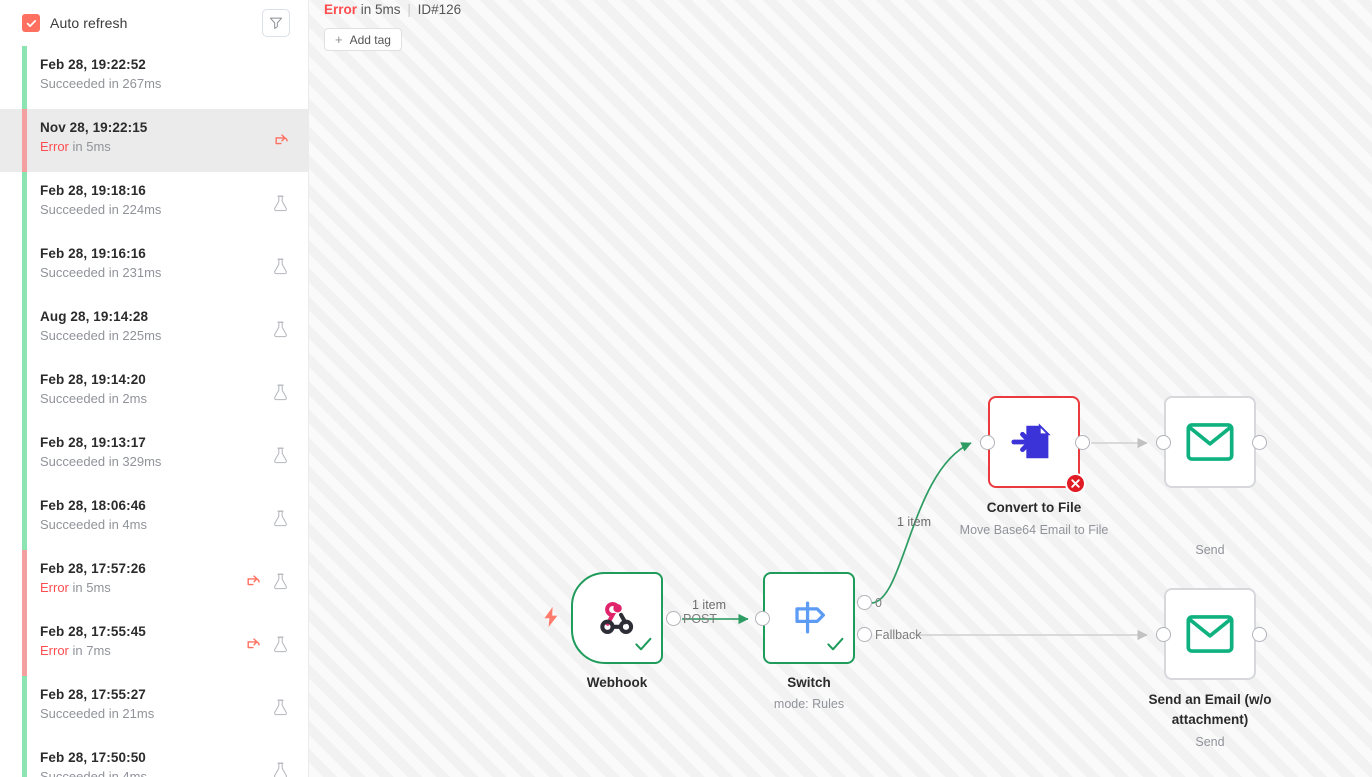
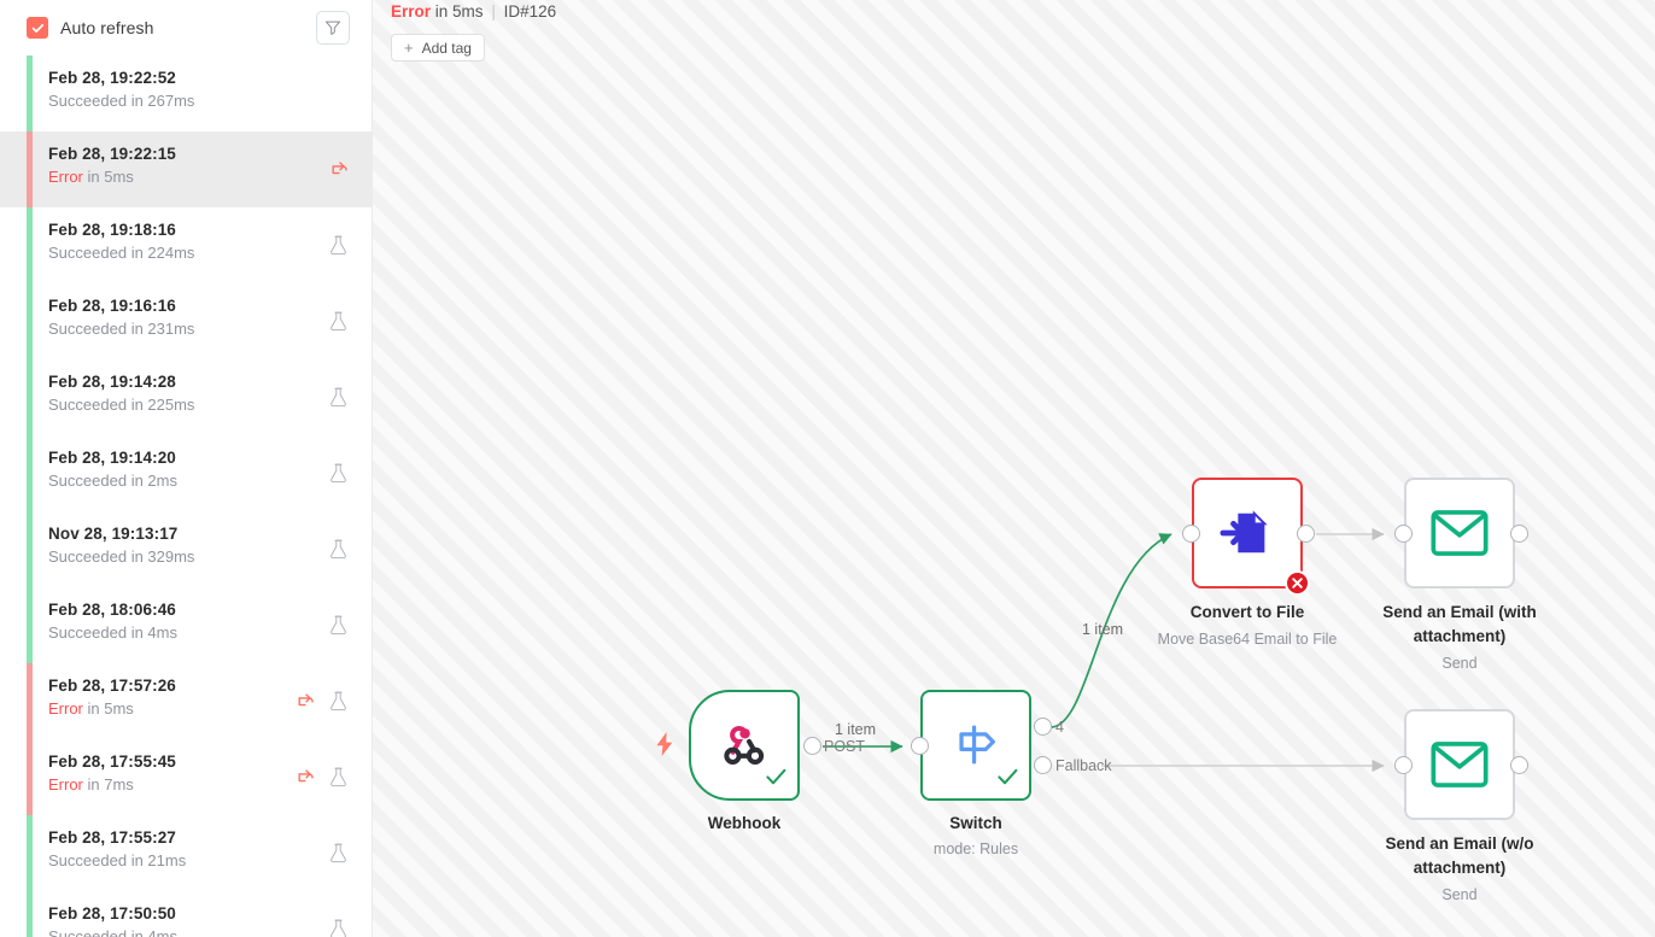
  Auto refresh
  Feb 28, 19:22:52
  Succeeded in 267ms
- Nov 28, 19:22:15
+ Feb 28, 19:22:15
  Error in 5ms
  Feb 28, 19:18:16
  Succeeded in 224ms
  Feb 28, 19:16:16
  Succeeded in 231ms
- Aug 28, 19:14:28
+ Feb 28, 19:14:28
  Succeeded in 225ms
  Feb 28, 19:14:20
  Succeeded in 2ms
- Feb 28, 19:13:17
+ Nov 28, 19:13:17
  Succeeded in 329ms
  Feb 28, 18:06:46
  Succeeded in 4ms
  Feb 28, 17:57:26
  Error in 5ms
  Feb 28, 17:55:45
  Error in 7ms
  Feb 28, 17:55:27
  Succeeded in 21ms
  Feb 28, 17:50:50
  Error in 5ms | ID#126
  +
  Add tag
  POST
  1 item
  Webhook
- 0
+ 4
  Fallback
  1 item
  Switch
  mode: Rules
  Convert to File
  Move Base64 Email to File
+ Send an Email (with attachment)
  Send
  Send an Email (w/o attachment)
  Send
